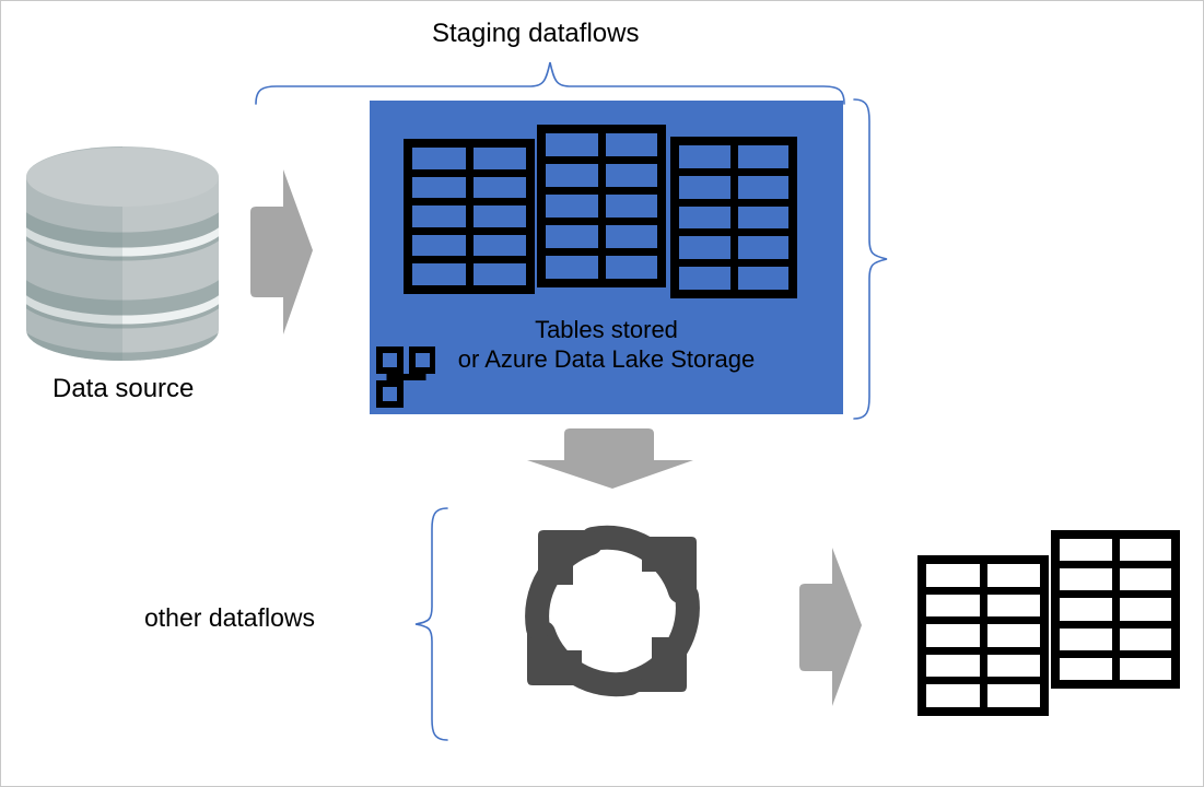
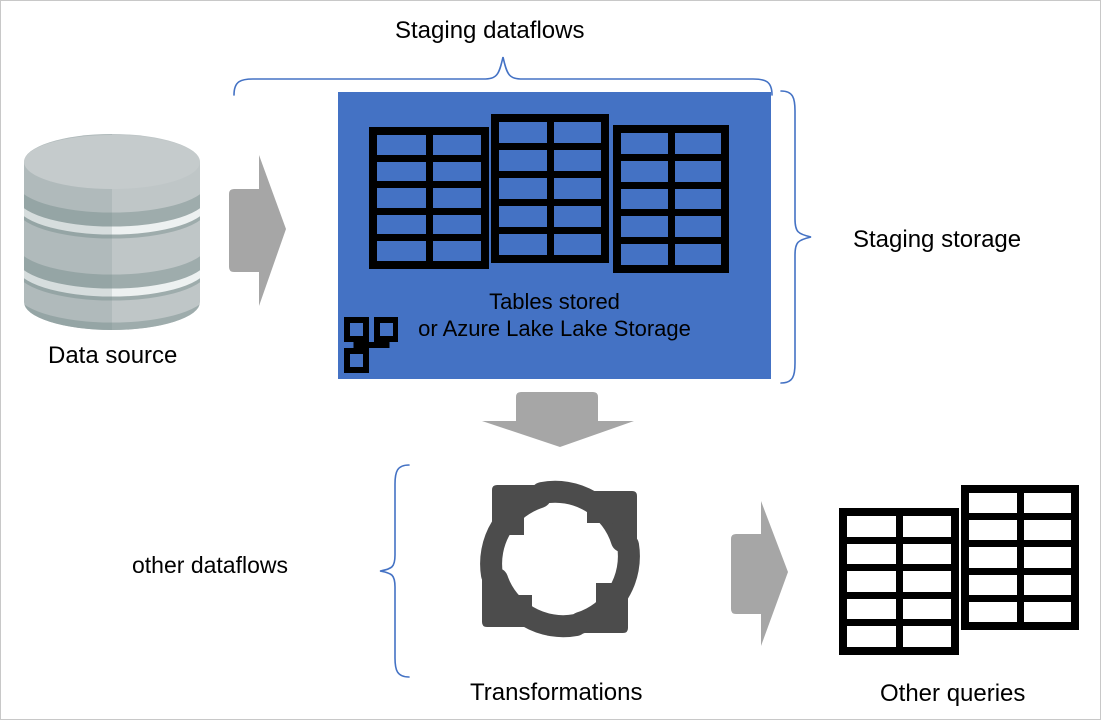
  Staging dataflows
  Tables stored
- or Azure Data Lake Storage
+ or Azure Lake Lake Storage
+ Staging storage
  Data source
  other dataflows
+ Transformations
+ Other queries
